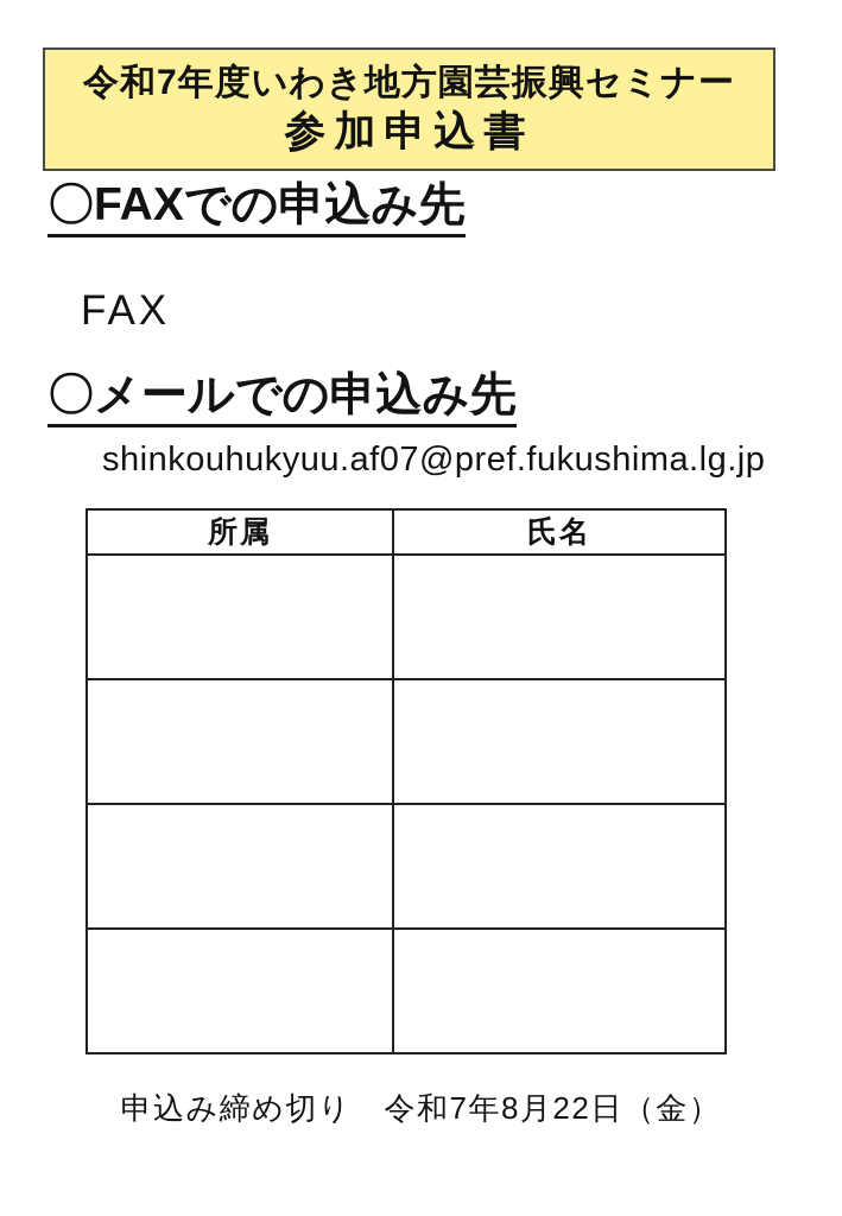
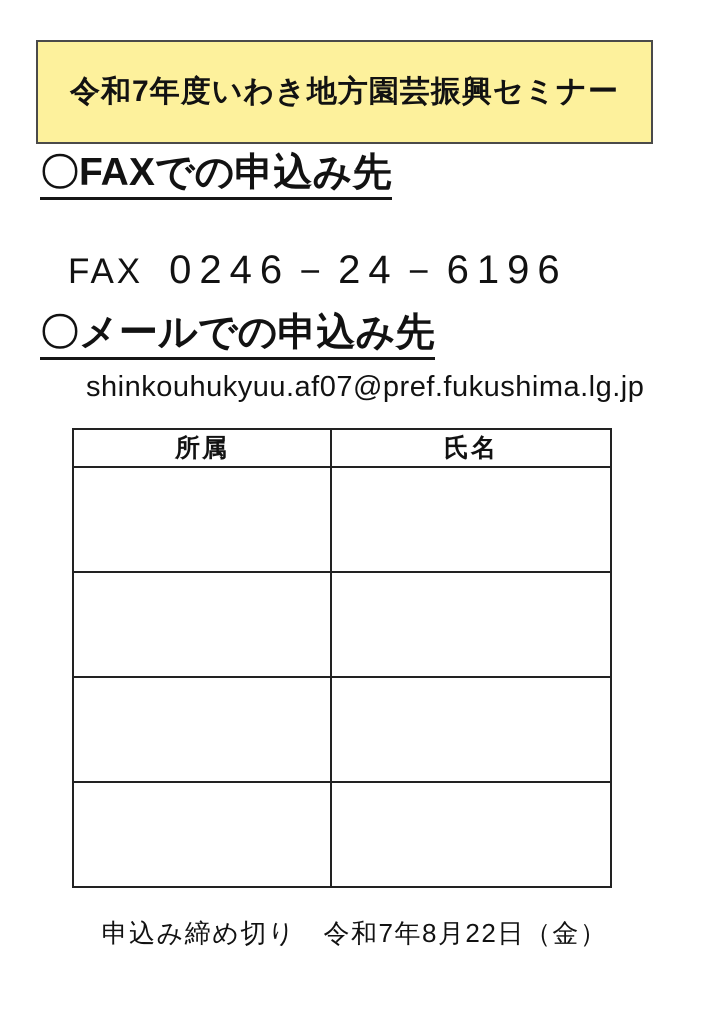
  令和7年度いわき地方園芸振興セミナー
- 参加申込書
  〇FAXでの申込み先
  FAX
+ 0246－24－6196
  〇メールでの申込み先
  shinkouhukyuu.af07@pref.fukushima.lg.jp
  所属	氏名
  申込み締め切り 令和7年8月22日（金）
